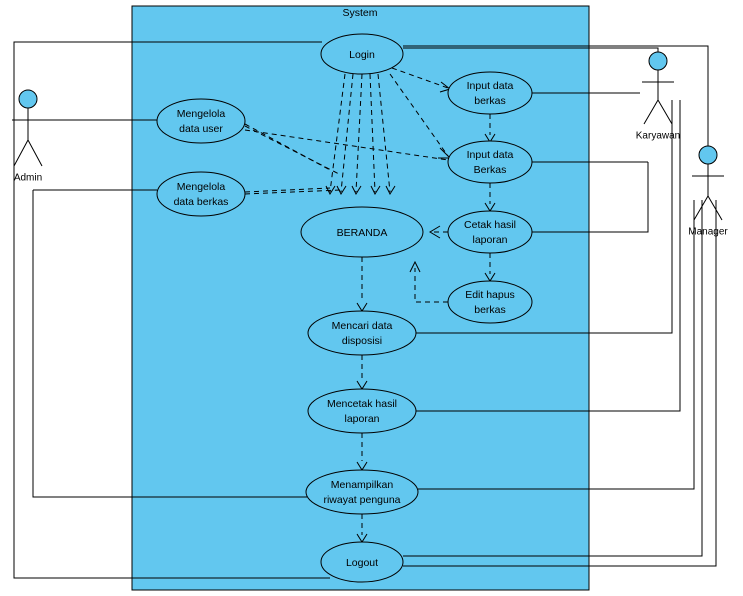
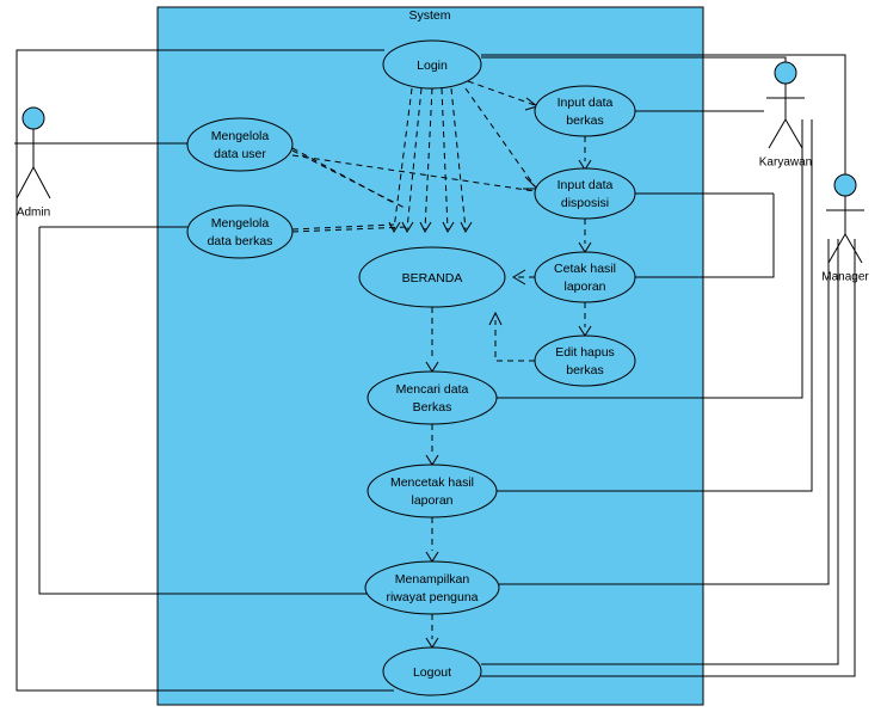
  Admin
  Karyawan
  Manager
  System
  Login
  Mengelola
  data user
  Mengelola
  data berkas
  Input data
  berkas
  Input data
- Berkas
+ disposisi
  Cetak hasil
  laporan
  Edit hapus
  berkas
  BERANDA
  Mencari data
- disposisi
+ Berkas
  Mencetak hasil
  laporan
  Menampilkan
  riwayat penguna
  Logout
